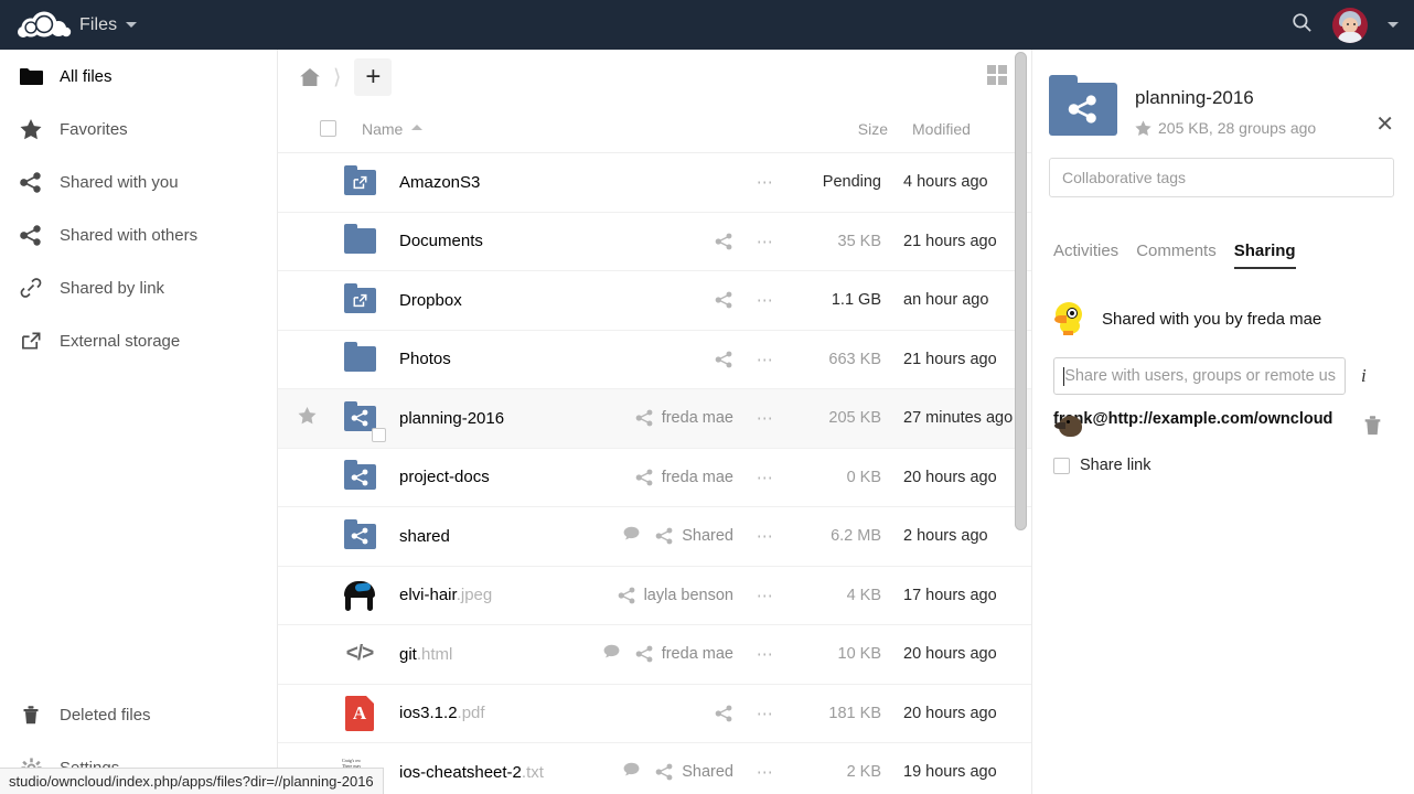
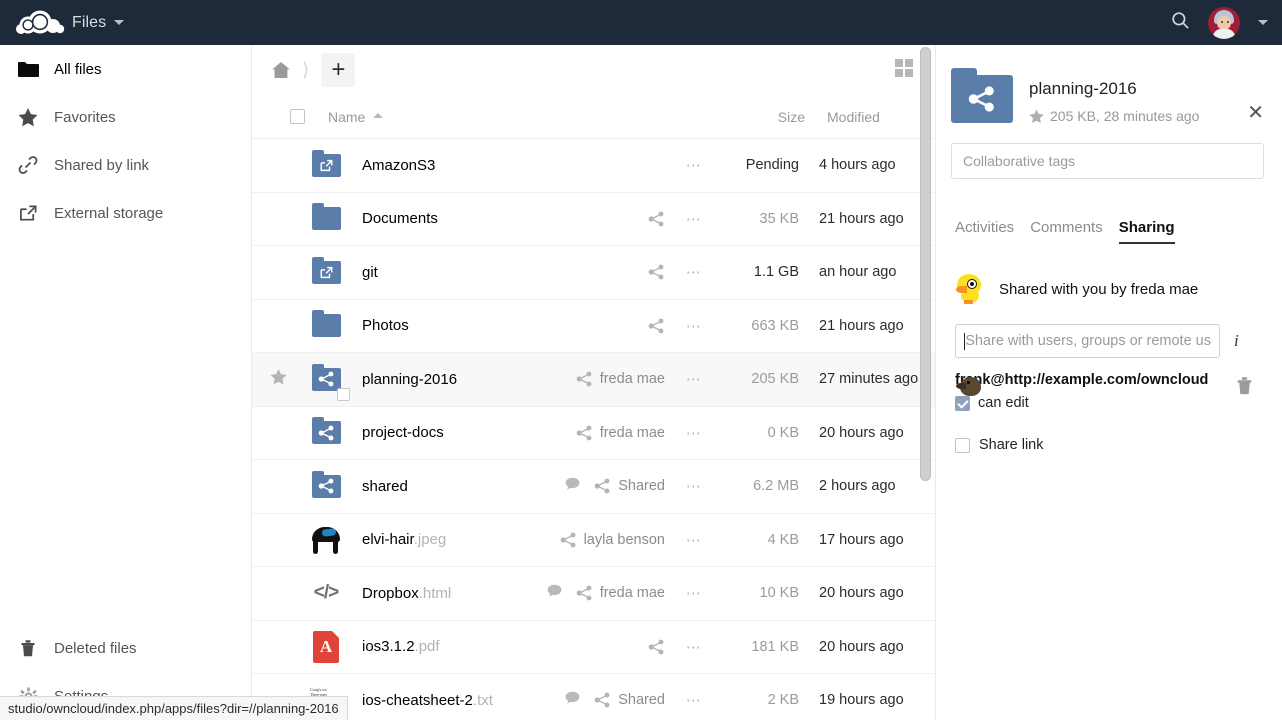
  Files
  All files
  Favorites
- Shared with you
- Shared with others
  Shared by link
  External storage
  Deleted files
  ⟩
  +
  Name
  Size
  Modified
  AmazonS3
  ⋯
  Pending
  4 hours ago
  Documents
  ⋯
  35 KB
  21 hours ago
- Dropbox
+ git
  ⋯
  1.1 GB
  an hour ago
  Photos
  ⋯
  663 KB
  21 hours ago
  planning-2016
  freda mae
  ⋯
  205 KB
  27 minutes ago
  project-docs
  freda mae
  ⋯
  0 KB
  20 hours ago
  shared
  Shared
  ⋯
  6.2 MB
  2 hours ago
  elvi-hair.jpeg
  layla benson
  ⋯
  4 KB
  17 hours ago
  </>
- git.html
+ Dropbox.html
  freda mae
  ⋯
  10 KB
  20 hours ago
  A
  ios3.1.2.pdf
  ⋯
  181 KB
  20 hours ago
  ios-cheatsheet-2.txt
  Shared
  ⋯
  2 KB
  19 hours ago
  ✕
  planning-2016
- 205 KB, 28 groups ago
+ 205 KB, 28 minutes ago
  Collaborative tags
  Activities
  Comments
  Sharing
  Shared with you by freda mae
  Share with users, groups or remote us
  i
  fk@http://example.com/owncloud
+ can edit
  Share link
  studio/owncloud/index.php/apps/files?dir=//planning-2016
